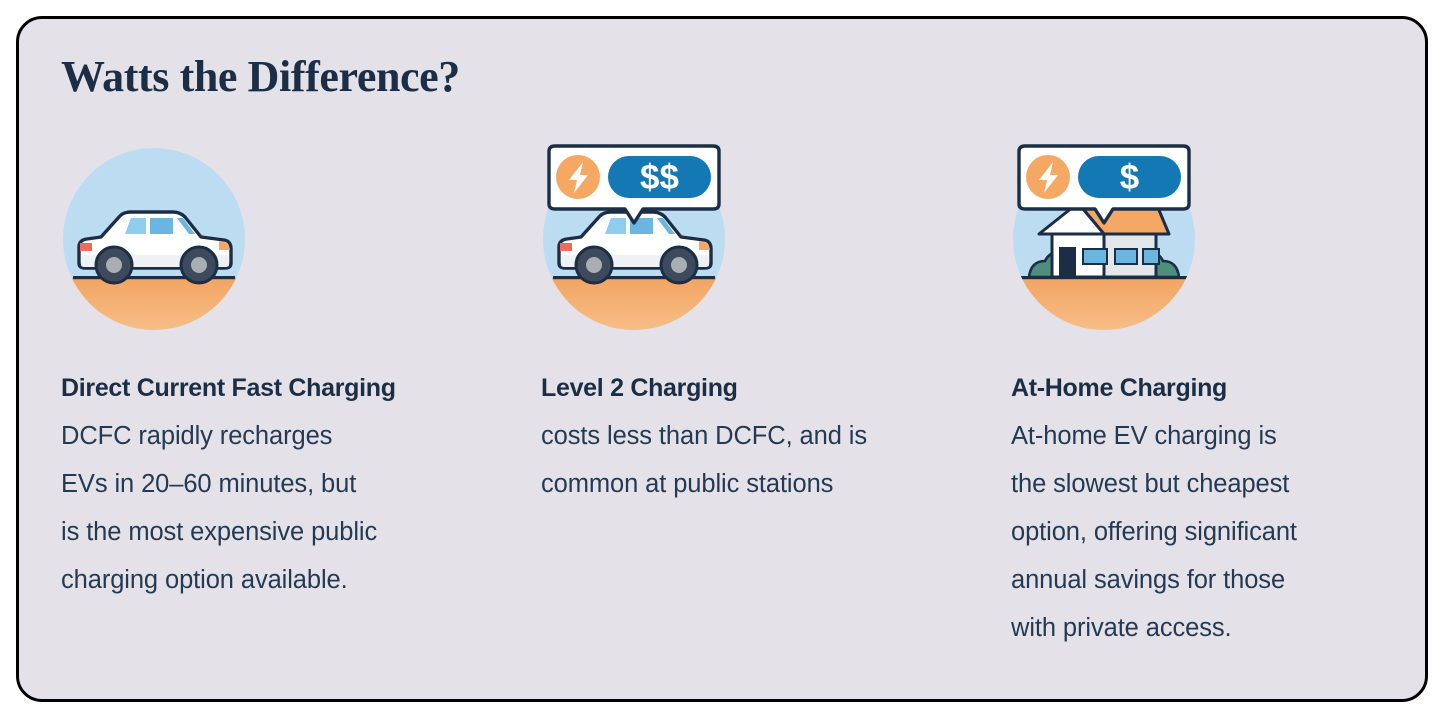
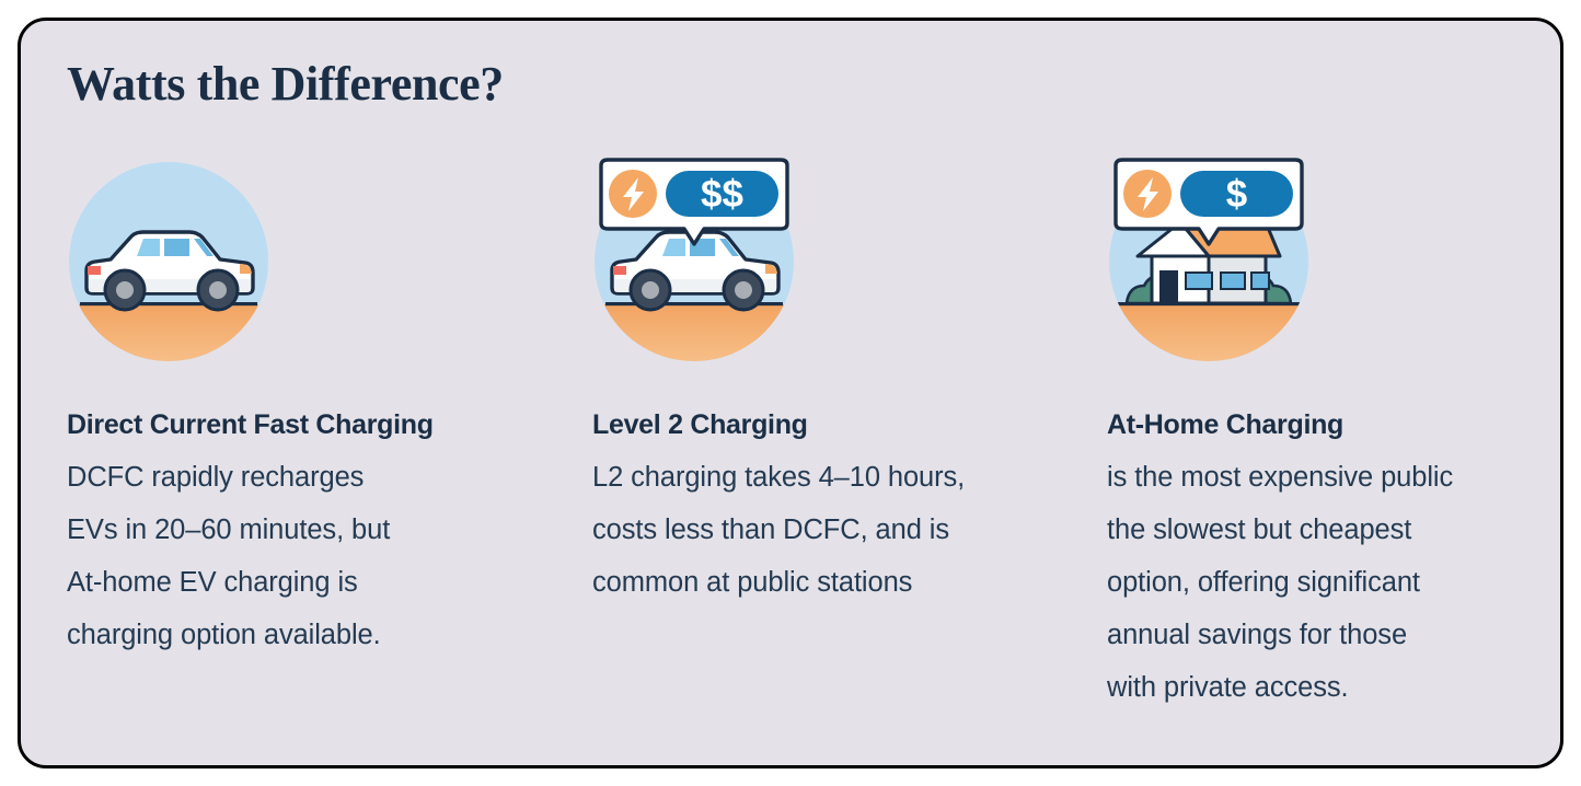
  Watts the Difference?
  Direct Current Fast Charging
  DCFC rapidly recharges
  EVs in 20–60 minutes, but
- is the most expensive public
+ At-home EV charging is
  charging option available.
  $$
  Level 2 Charging
+ L2 charging takes 4–10 hours,
  costs less than DCFC, and is
  common at public stations
  $
  At-Home Charging
- At-home EV charging is
+ is the most expensive public
  the slowest but cheapest
  option, offering significant
  annual savings for those
  with private access.
